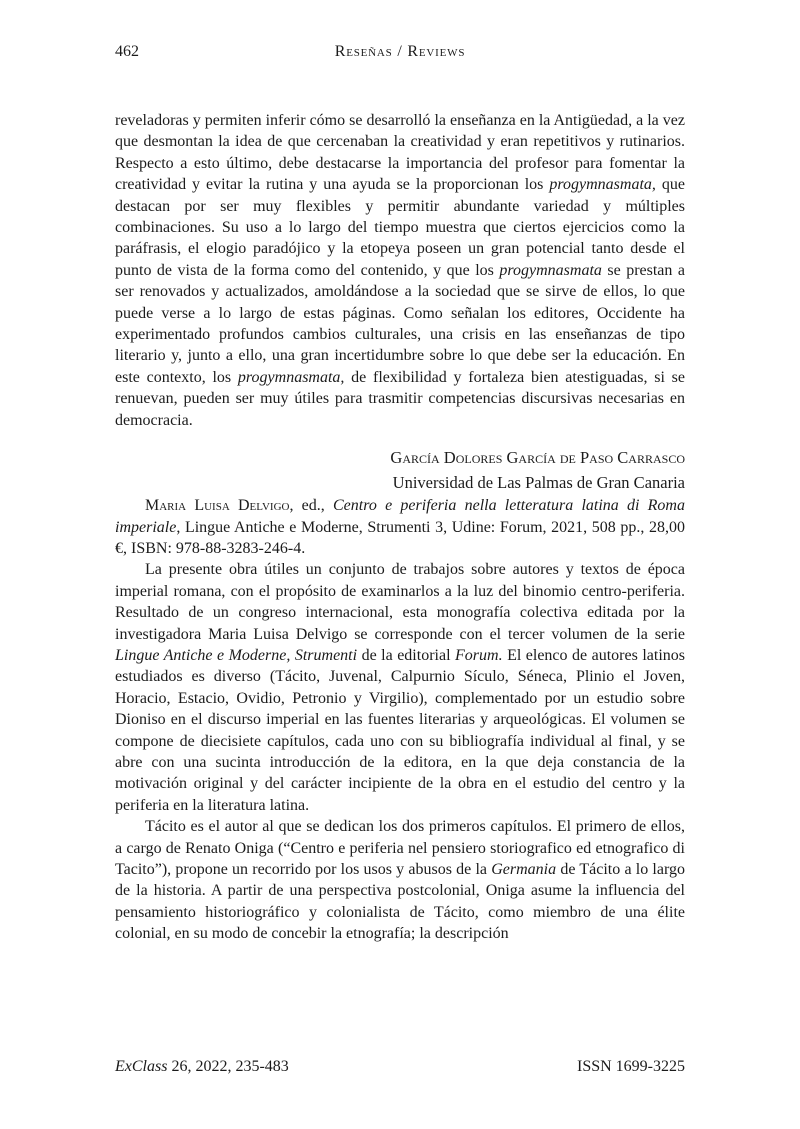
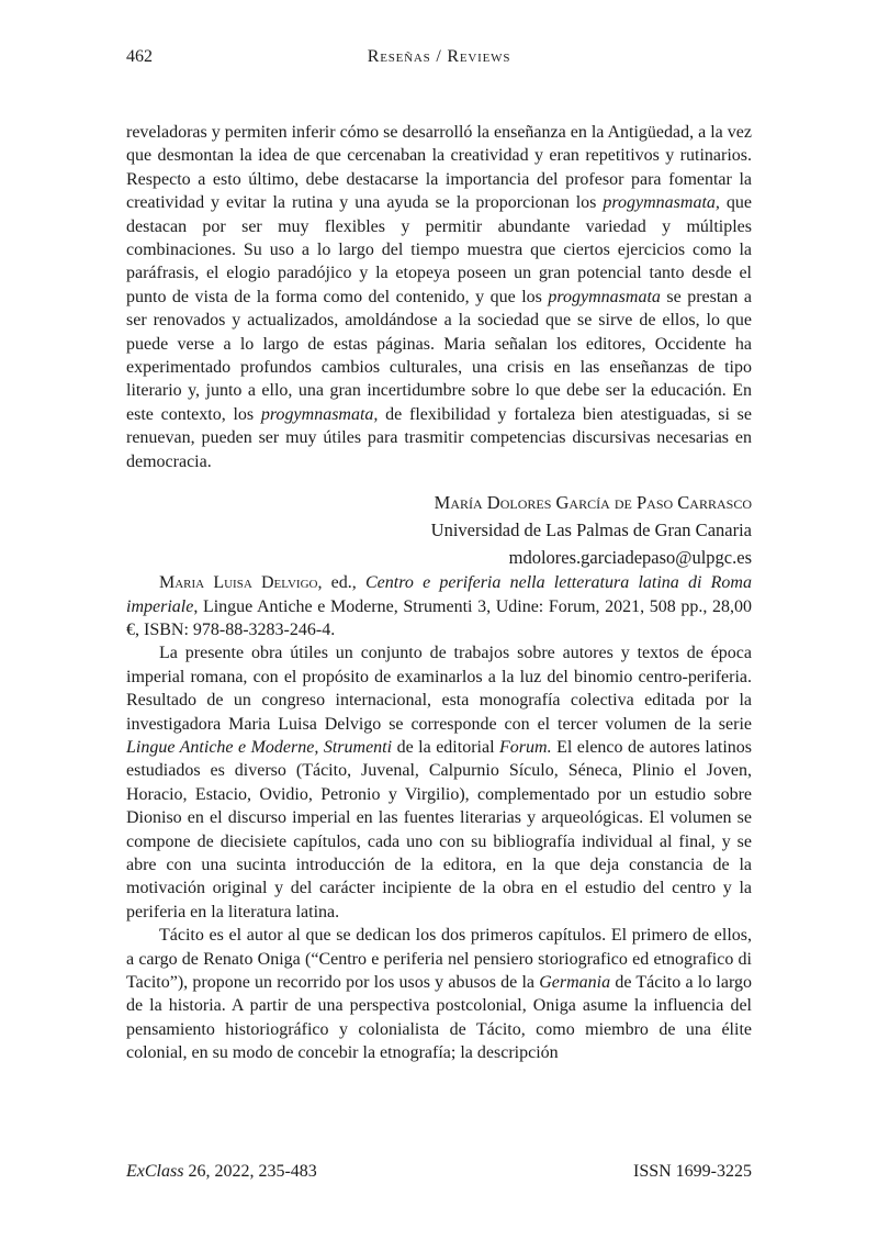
  462
  Reseñas / Reviews
- reveladoras y permiten inferir cómo se desarrolló la enseñanza en la Antigüedad, a la vez que desmontan la idea de que cercenaban la creatividad y eran repetitivos y rutinarios. Respecto a esto último, debe destacarse la importancia del profesor para fomentar la creatividad y evitar la rutina y una ayuda se la proporcionan los progymnasmata, que destacan por ser muy flexibles y permitir abundante variedad y múltiples combinaciones. Su uso a lo largo del tiempo muestra que ciertos ejercicios como la paráfrasis, el elogio paradójico y la etopeya poseen un gran potencial tanto desde el punto de vista de la forma como del contenido, y que los progymnasmata se prestan a ser renovados y actualizados, amoldándose a la sociedad que se sirve de ellos, lo que puede verse a lo largo de estas páginas. Como señalan los editores, Occidente ha experimentado profundos cambios culturales, una crisis en las enseñanzas de tipo literario y, junto a ello, una gran incertidumbre sobre lo que debe ser la educación. En este contexto, los progymnasmata, de flexibilidad y fortaleza bien atestiguadas, si se renuevan, pueden ser muy útiles para trasmitir competencias discursivas necesarias en democracia.
+ reveladoras y permiten inferir cómo se desarrolló la enseñanza en la Antigüedad, a la vez que desmontan la idea de que cercenaban la creatividad y eran repetitivos y rutinarios. Respecto a esto último, debe destacarse la importancia del profesor para fomentar la creatividad y evitar la rutina y una ayuda se la proporcionan los progymnasmata, que destacan por ser muy flexibles y permitir abundante variedad y múltiples combinaciones. Su uso a lo largo del tiempo muestra que ciertos ejercicios como la paráfrasis, el elogio paradójico y la etopeya poseen un gran potencial tanto desde el punto de vista de la forma como del contenido, y que los progymnasmata se prestan a ser renovados y actualizados, amoldándose a la sociedad que se sirve de ellos, lo que puede verse a lo largo de estas páginas. Maria señalan los editores, Occidente ha experimentado profundos cambios culturales, una crisis en las enseñanzas de tipo literario y, junto a ello, una gran incertidumbre sobre lo que debe ser la educación. En este contexto, los progymnasmata, de flexibilidad y fortaleza bien atestiguadas, si se renuevan, pueden ser muy útiles para trasmitir competencias discursivas necesarias en democracia.
- García Dolores García de Paso Carrasco
+ María Dolores García de Paso Carrasco
  Universidad de Las Palmas de Gran Canaria
+ mdolores.garciadepaso@ulpgc.es
  Maria Luisa Delvigo, ed., Centro e periferia nella letteratura latina di Roma imperiale, Lingue Antiche e Moderne, Strumenti 3, Udine: Forum, 2021, 508 pp., 28,00 €, ISBN: 978-88-3283-246-4.
  La presente obra útiles un conjunto de trabajos sobre autores y textos de época imperial romana, con el propósito de examinarlos a la luz del binomio centro-periferia. Resultado de un congreso internacional, esta monografía colectiva editada por la investigadora Maria Luisa Delvigo se corresponde con el tercer volumen de la serie Lingue Antiche e Moderne, Strumenti de la editorial Forum. El elenco de autores latinos estudiados es diverso (Tácito, Juvenal, Calpurnio Sículo, Séneca, Plinio el Joven, Horacio, Estacio, Ovidio, Petronio y Virgilio), complementado por un estudio sobre Dioniso en el discurso imperial en las fuentes literarias y arqueológicas. El volumen se compone de diecisiete capítulos, cada uno con su bibliografía individual al final, y se abre con una sucinta introducción de la editora, en la que deja constancia de la motivación original y del carácter incipiente de la obra en el estudio del centro y la periferia en la literatura latina.
  Tácito es el autor al que se dedican los dos primeros capítulos. El primero de ellos, a cargo de Renato Oniga (“Centro e periferia nel pensiero storiografico ed etnografico di Tacito”), propone un recorrido por los usos y abusos de la Germania de Tácito a lo largo de la historia. A partir de una perspectiva postcolonial, Oniga asume la influencia del pensamiento historiográfico y colonialista de Tácito, como miembro de una élite colonial, en su modo de concebir la etnografía; la descripción
  ExClass 26, 2022, 235-483
  ISSN 1699-3225
